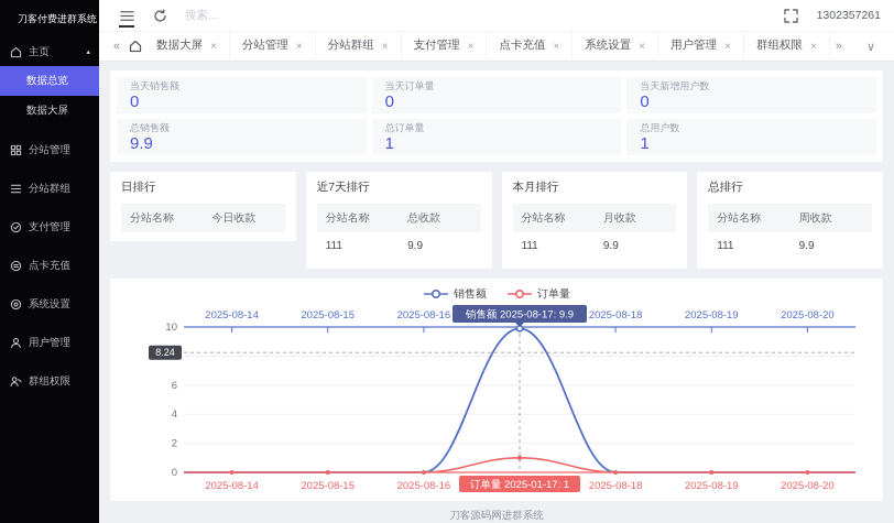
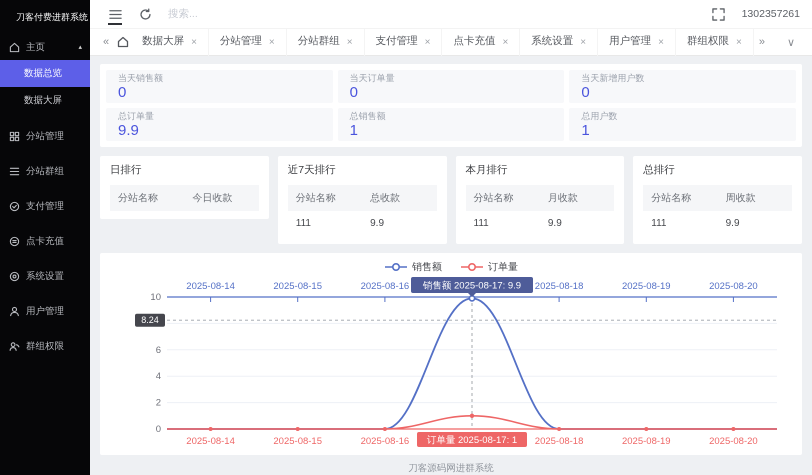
  刀客付费进群系统
  主页
  数据总览
  数据大屏
  分站管理
  分站群组
  支付管理
  点卡充值
  系统设置
  用户管理
  群组权限
  搜索...
  1302357261
  «
  数据大屏
  ×
  分站管理
  ×
  分站群组
  ×
  支付管理
  ×
  点卡充值
  ×
  系统设置
  ×
  用户管理
  ×
  群组权限
  ×
  »
  ∨
  当天销售额
  0
  当天订单量
  0
  当天新增用户数
  0
- 总销售额
+ 总订单量
  9.9
- 总订单量
+ 总销售额
  1
  总用户数
  1
  日排行
  分站名称
  今日收款
  近7天排行
  分站名称
  总收款
  111
  9.9
  本月排行
  分站名称
  月收款
  111
  9.9
  总排行
  分站名称
  周收款
  111
  9.9
  销售额
  订单量
  2025-08-14
  2025-08-15
  2025-08-16
  2025-08-18
  2025-08-19
  2025-08-20
  10
  6
  4
  2
  0
  2025-08-14
  2025-08-15
  2025-08-16
  2025-08-18
  2025-08-19
  2025-08-20
  8.24
  销售额 2025-08-17: 9.9
- 订单量 2025-01-17: 1
+ 订单量 2025-08-17: 1
  刀客源码网进群系统
